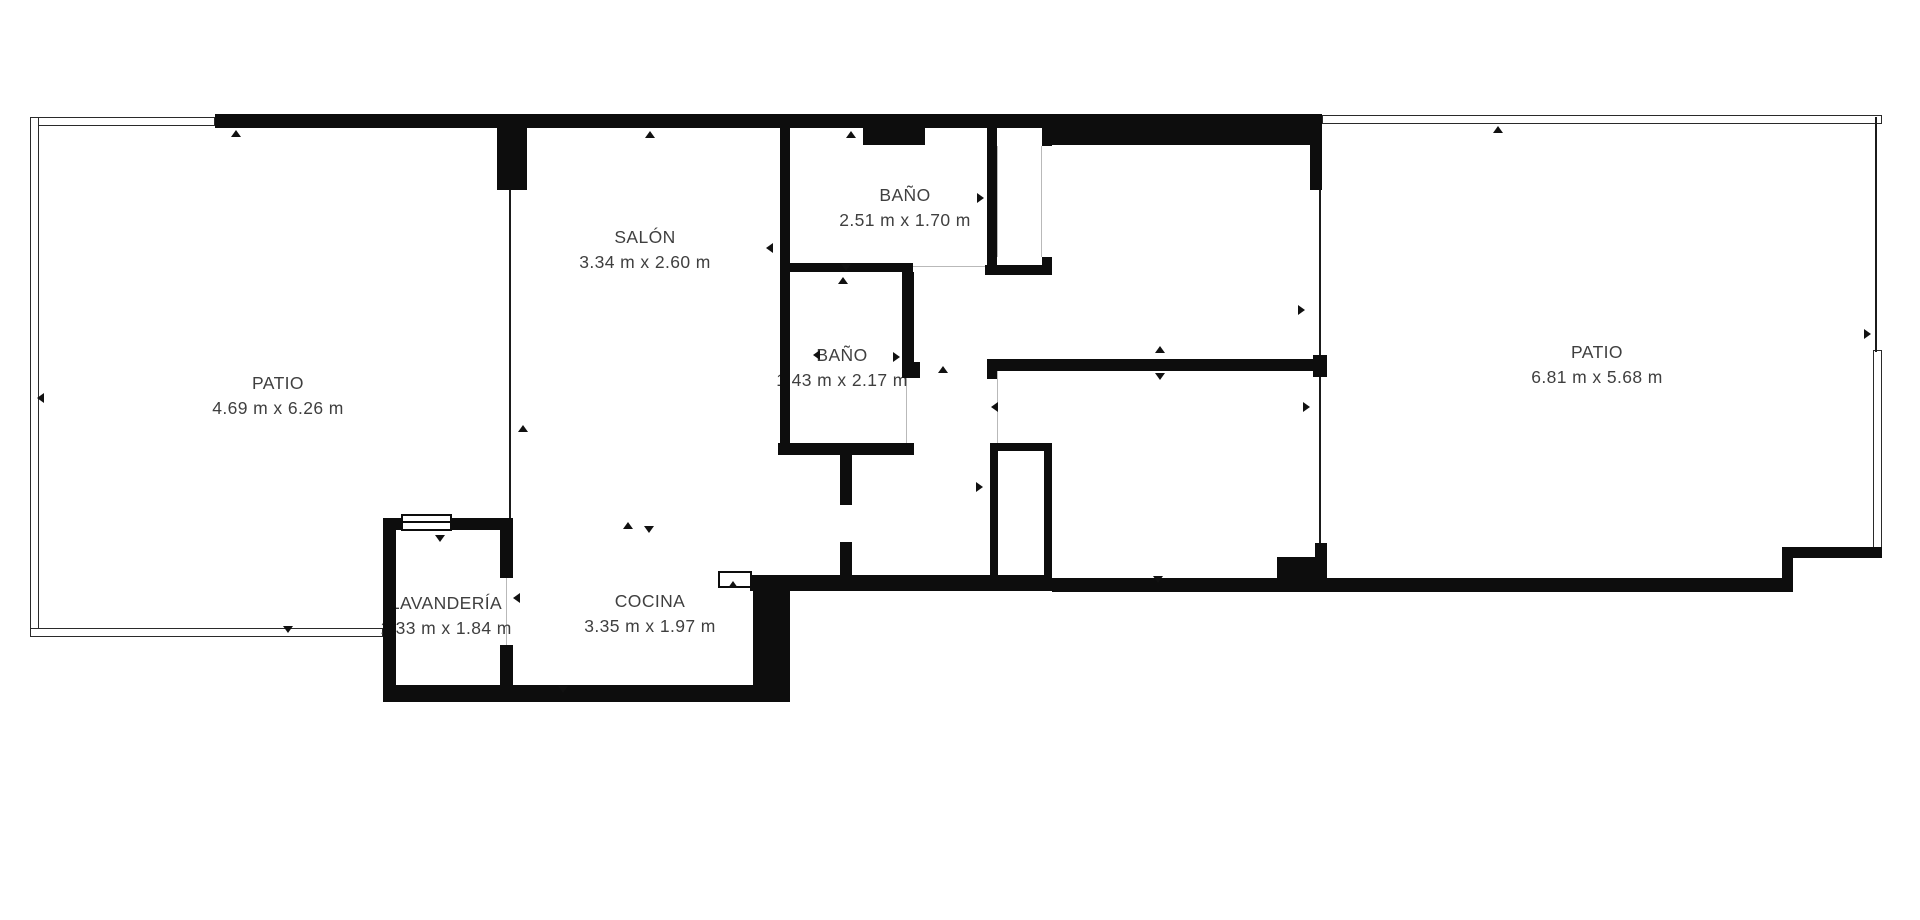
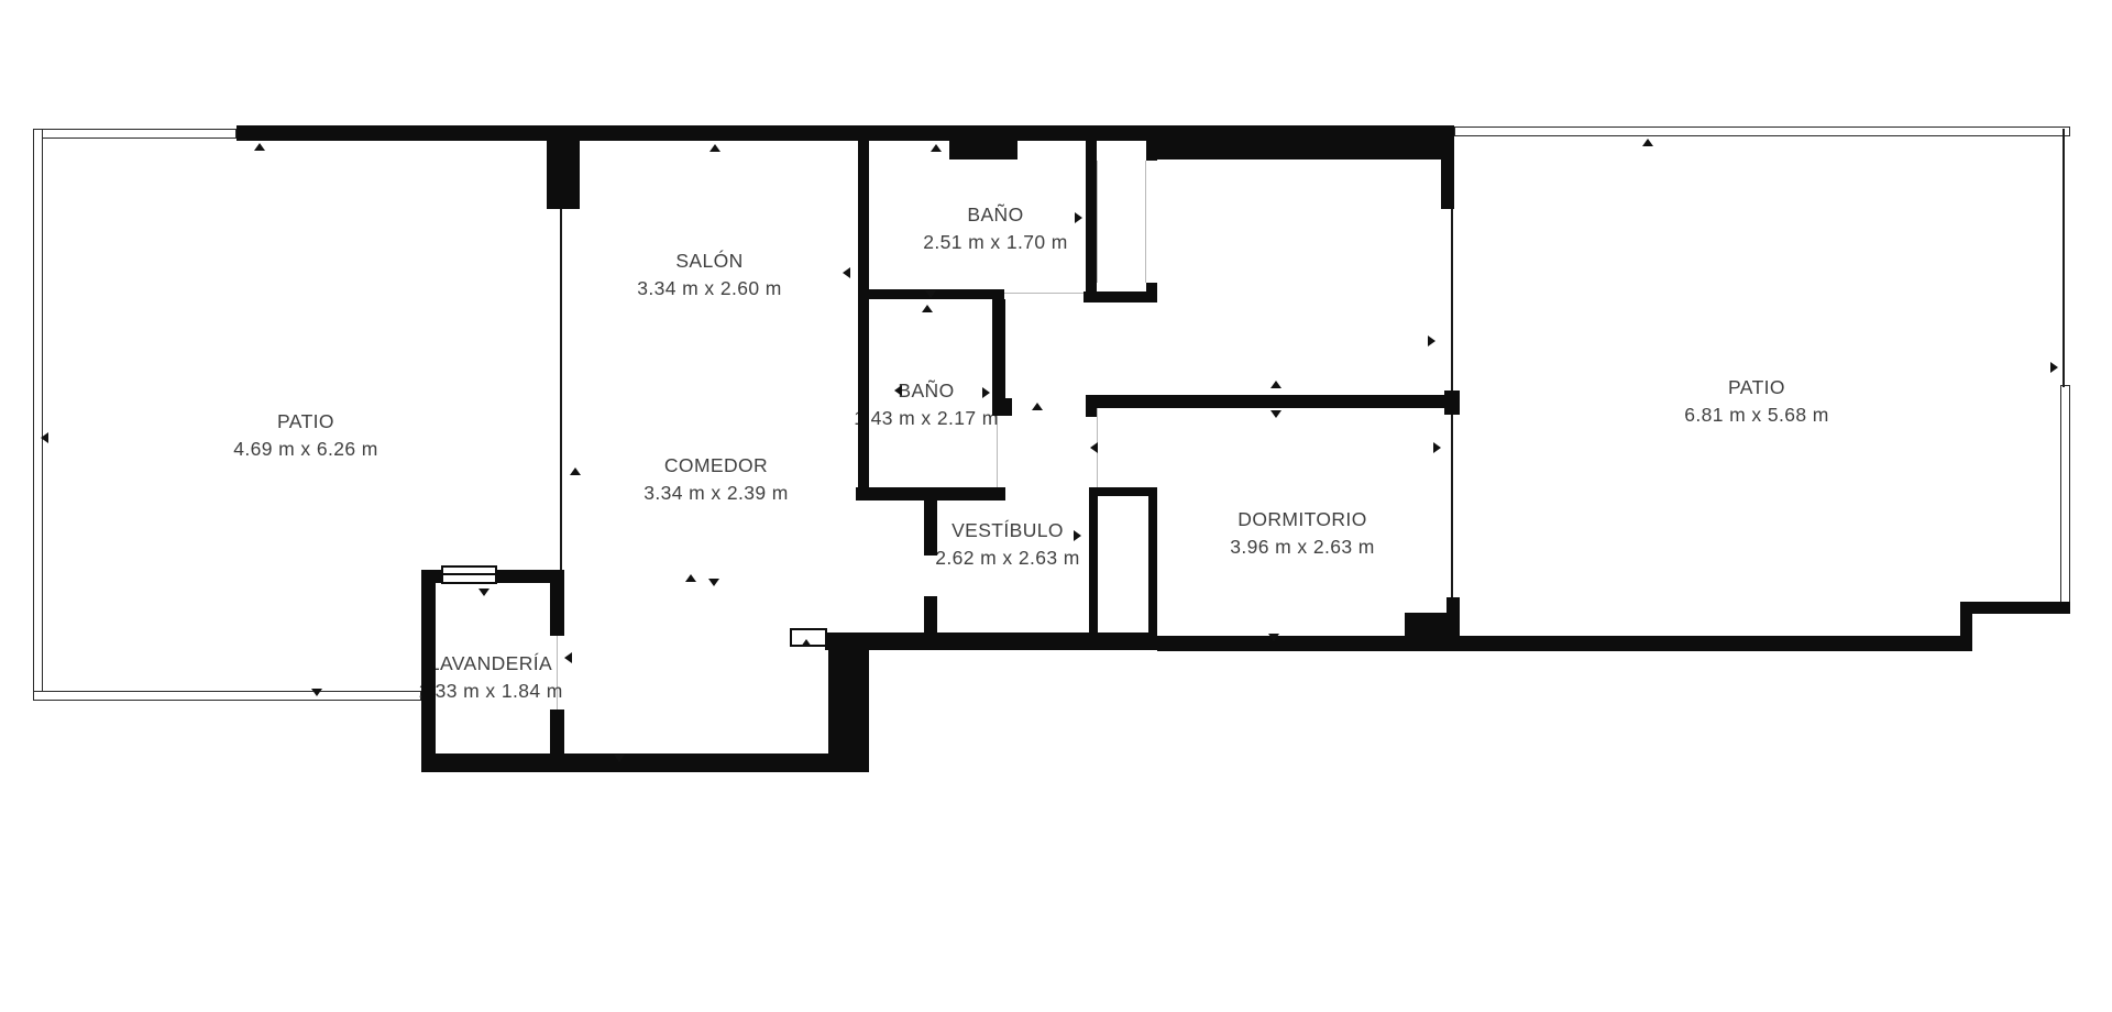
  PATIO
  4.69 m x 6.26 m
  SALÓN
  3.34 m x 2.60 m
  BAÑO
  2.51 m x 1.70 m
  BAÑO
  43 m x 2.17 m
+ COMEDOR
+ 3.34 m x 2.39 m
+ VESTÍBULO
+ 2.62 m x 2.63 m
+ DORMITORIO
+ 3.96 m x 2.63 m
  PATIO
  6.81 m x 5.68 m
  AVANDERÍA
  33 m x 1.84 m
- COCINA
- 3.35 m x 1.97 m
